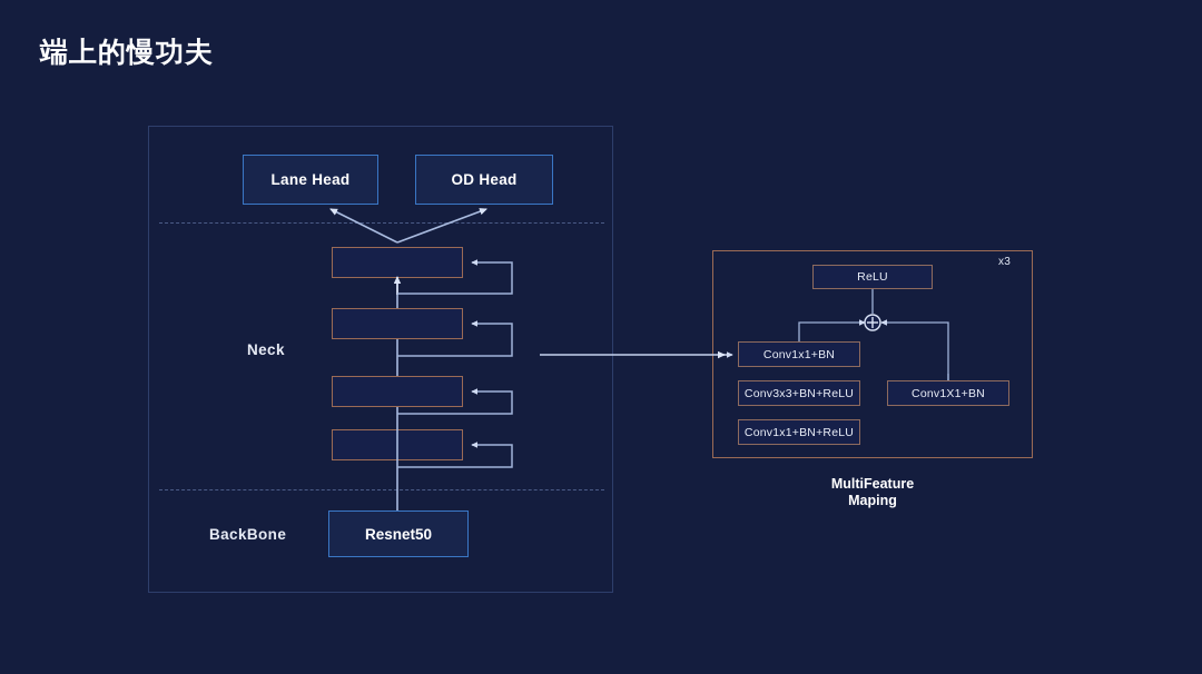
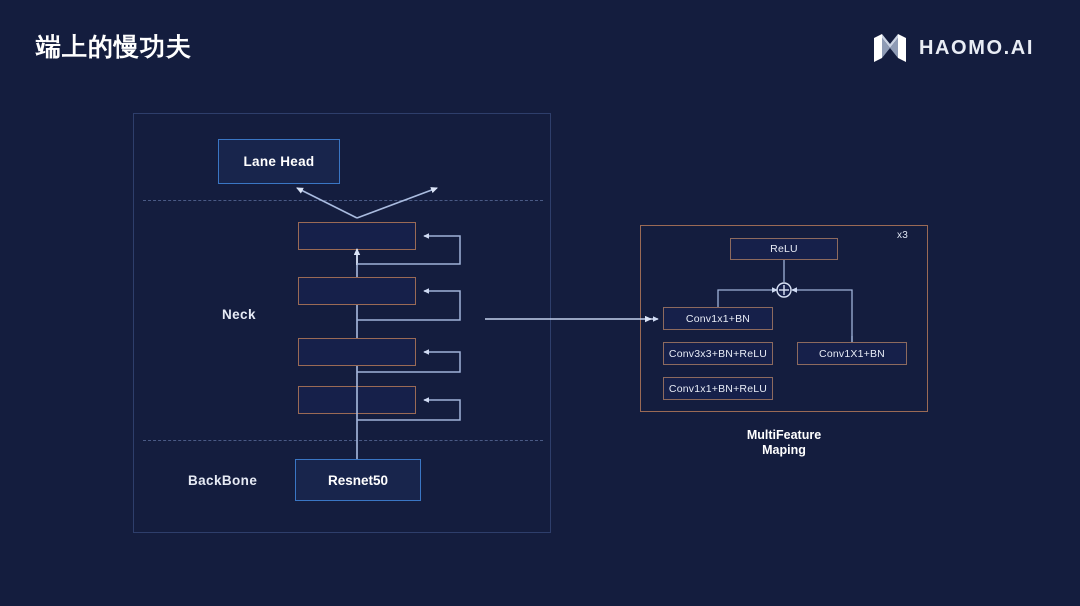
  端上的慢功夫
+ HAOMO.AI
  Lane Head
- OD Head
  Resnet50
  Neck
  BackBone
  x3
  ReLU
  Conv1x1+BN
  Conv3x3+BN+ReLU
  Conv1x1+BN+ReLU
  Conv1X1+BN
  MultiFeature
  Maping
